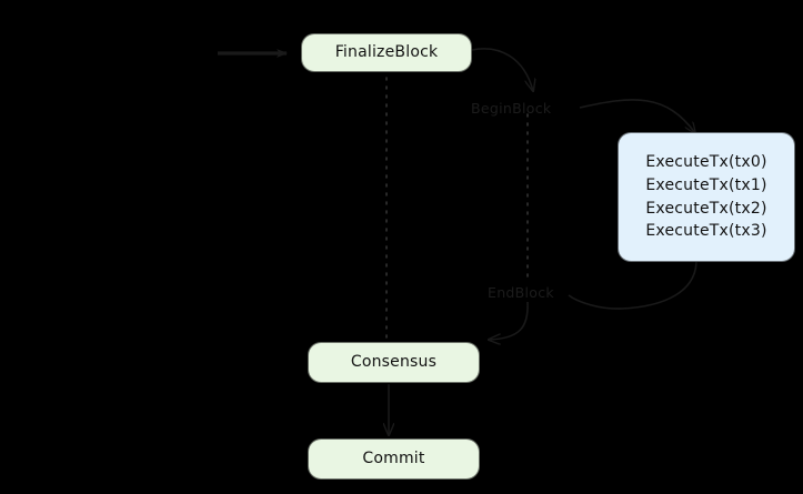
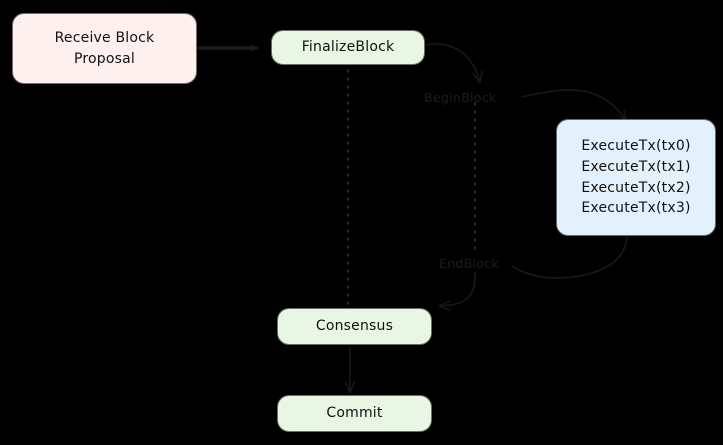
+ Receive Block
+ Proposal
  FinalizeBlock
  ExecuteTx(tx0)
  ExecuteTx(tx1)
  ExecuteTx(tx2)
  ExecuteTx(tx3)
  Consensus
  Commit
  BeginBlock
  EndBlock
